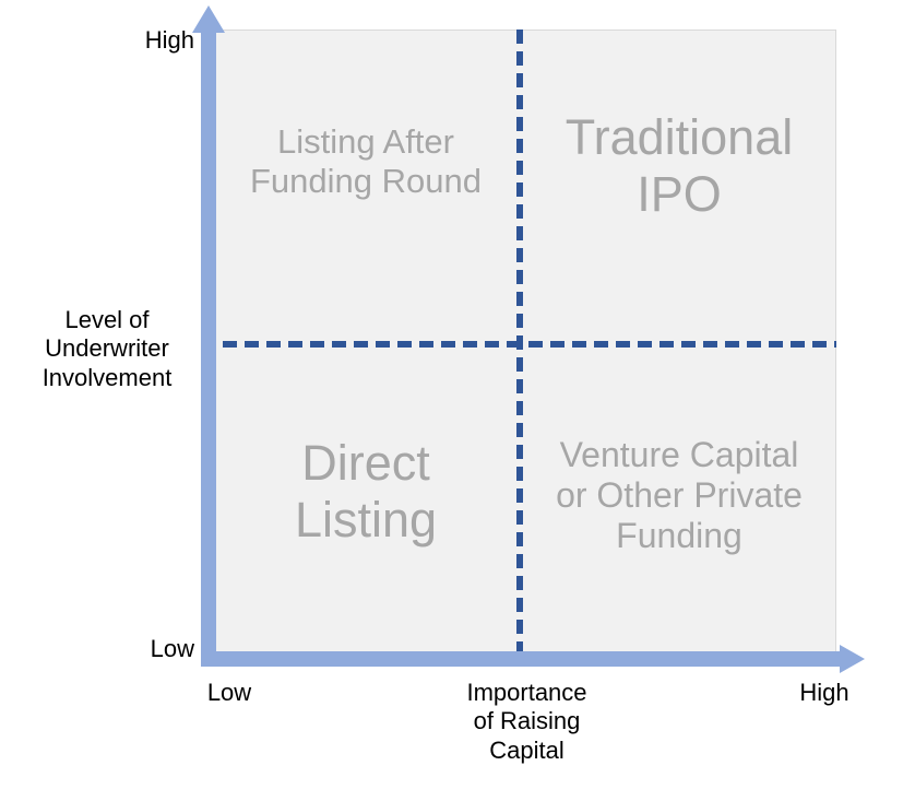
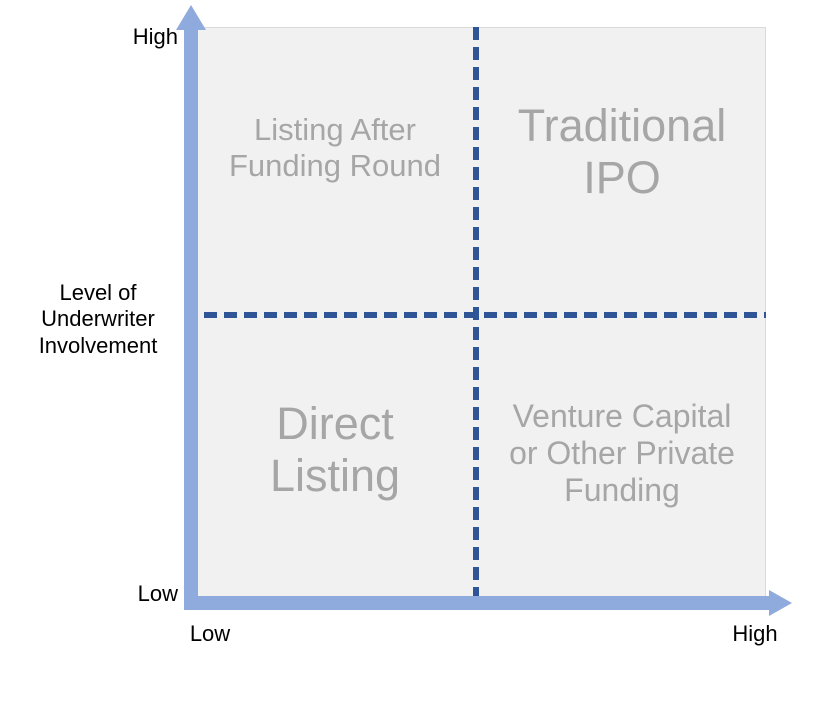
  Listing After
  Funding Round
  Traditional
  IPO
  Direct
  Listing
  Venture Capital
  or Other Private
  Funding
  High
  Low
  Low
  High
  Level of
  Underwriter
  Involvement
- Importance
- of Raising
- Capital
